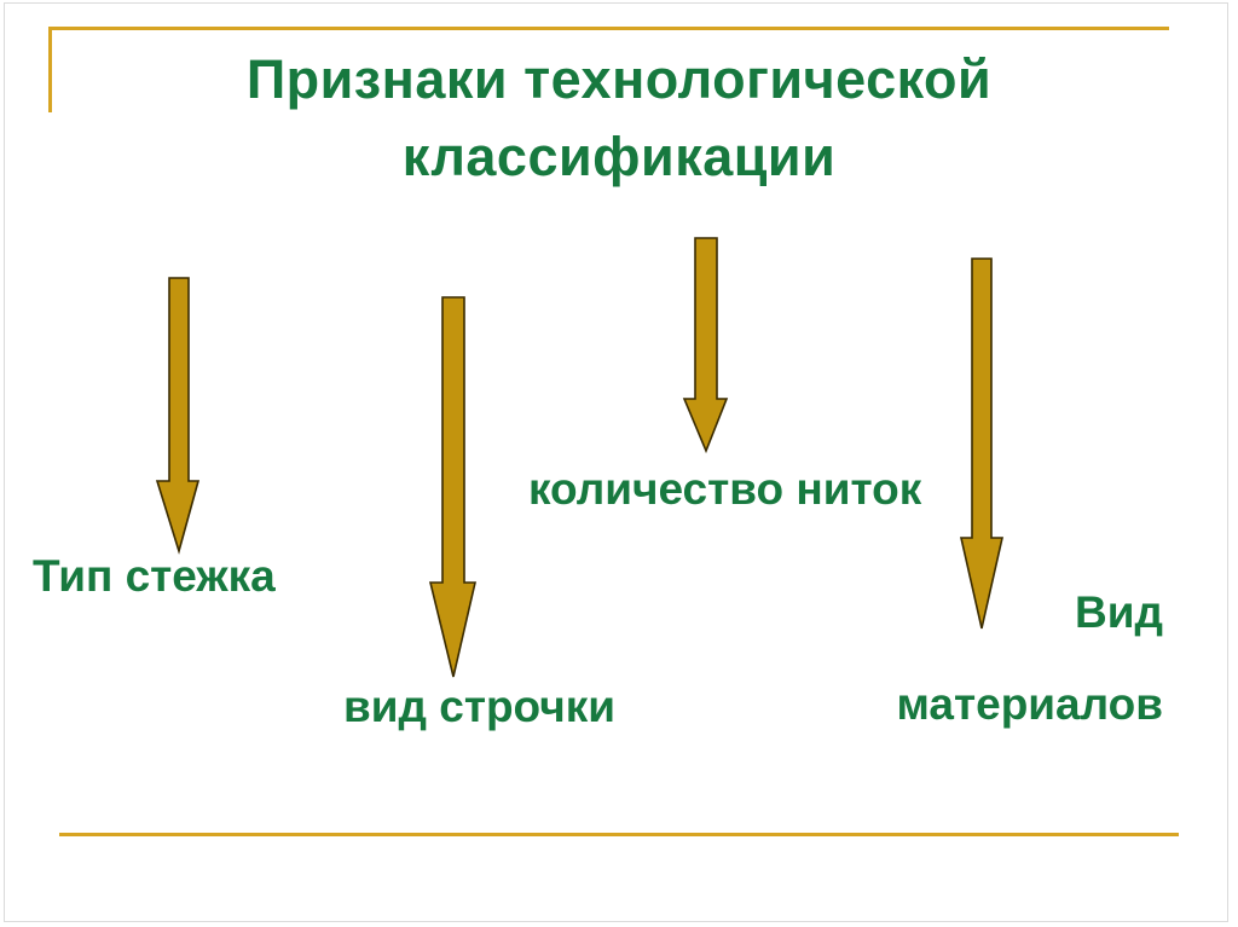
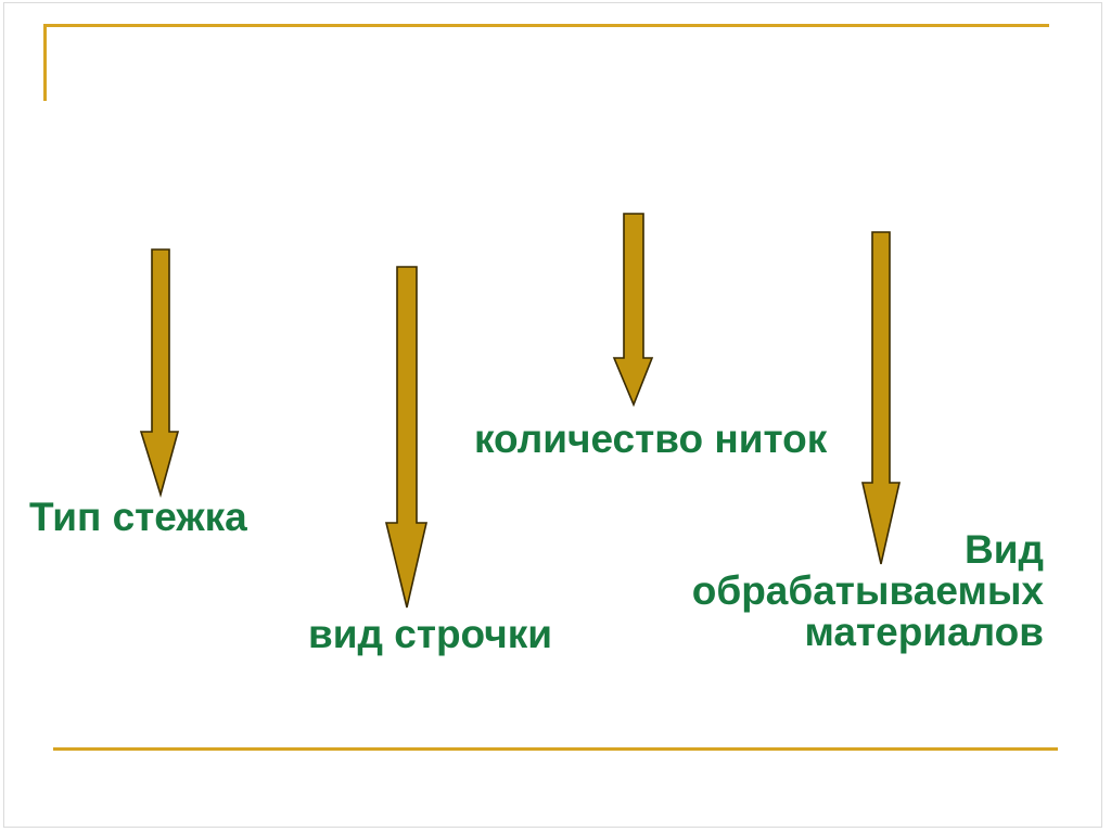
- Признаки технологической
- классификации
  Тип стежка
  количество ниток
  вид строчки
  Вид
+ обрабатываемых
  материалов
